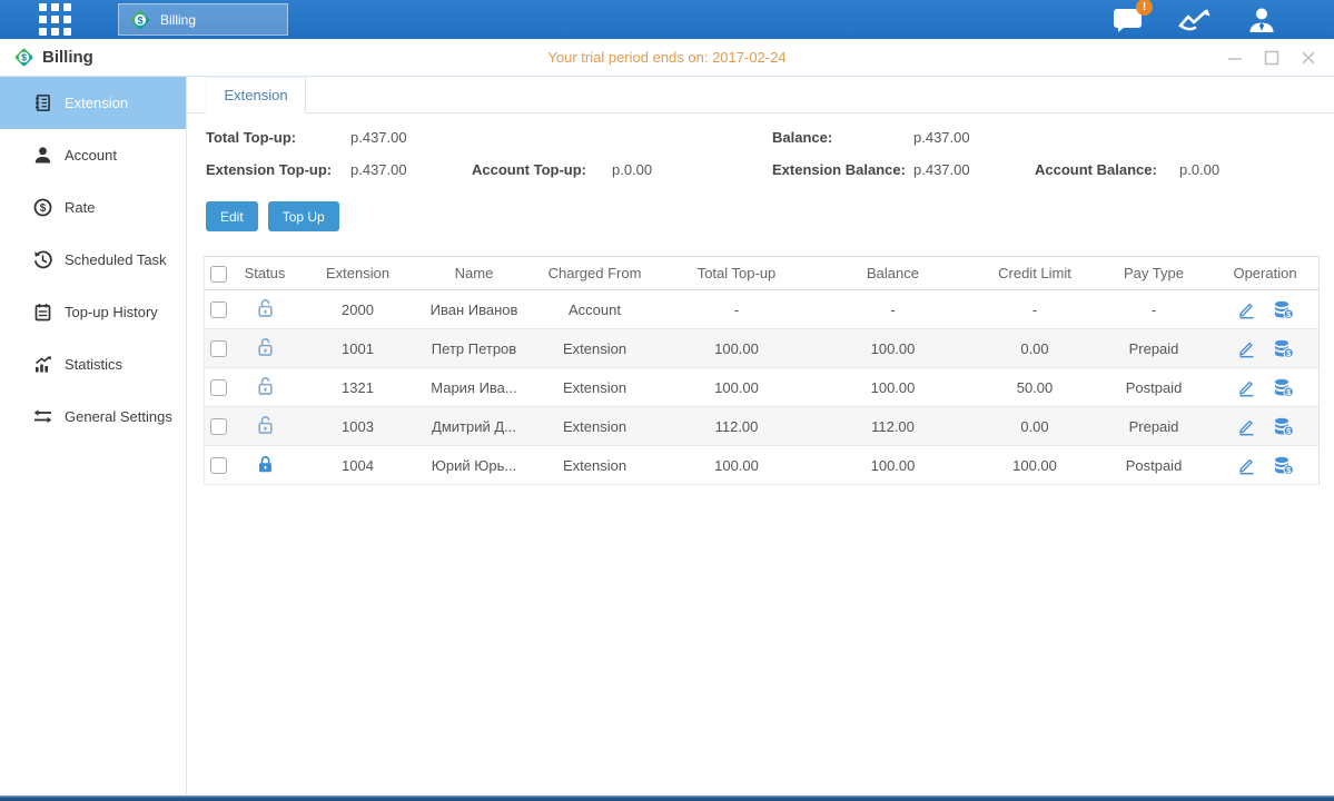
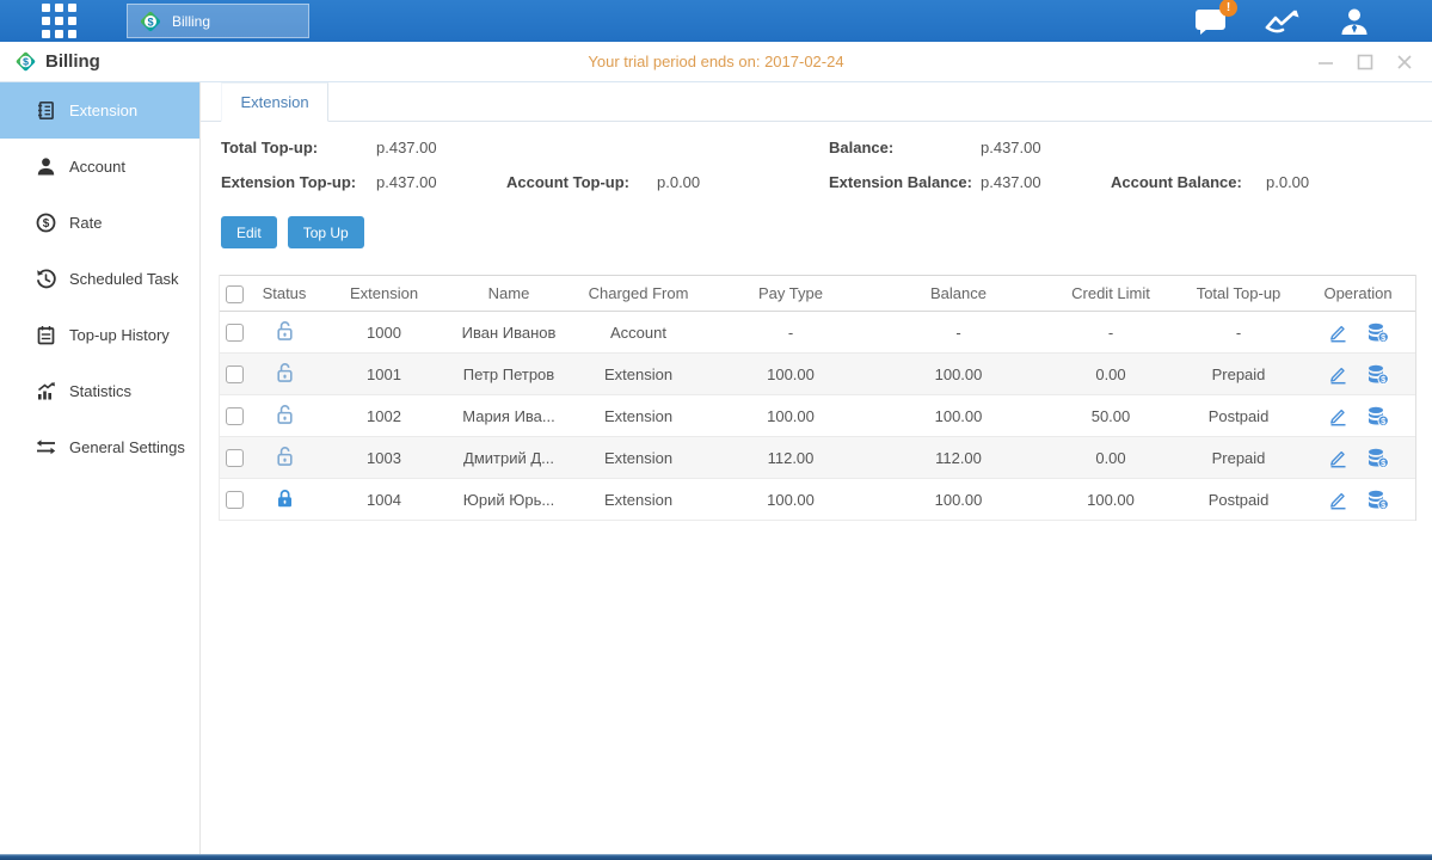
  $
  Billing
  !
  $
  Billing
  Your trial period ends on: 2017-02-24
  Extension
  Account
  $
  Rate
  Scheduled Task
  Top-up History
  Statistics
  General Settings
  Extension
  Total Top-up:
  p.437.00
  Balance:
  p.437.00
  Extension Top-up:
  p.437.00
  Account Top-up:
  p.0.00
  Extension Balance:
  p.437.00
  Account Balance:
  p.0.00
  Edit
  Top Up
  Status
  Extension
  Name
  Charged From
- Total Top-up
+ Pay Type
  Balance
  Credit Limit
- Pay Type
+ Total Top-up
  Operation
- 2000
+ 1000
  Иван Иванов
  Account
  -
  -
  -
  -
  $
  1001
  Петр Петров
  Extension
  100.00
  100.00
  0.00
  Prepaid
  $
- 1321
+ 1002
  Мария Ива...
  Extension
  100.00
  100.00
  50.00
  Postpaid
  $
  1003
  Дмитрий Д...
  Extension
  112.00
  112.00
  0.00
  Prepaid
  $
  1004
  Юрий Юрь...
  Extension
  100.00
  100.00
  100.00
  Postpaid
  $
